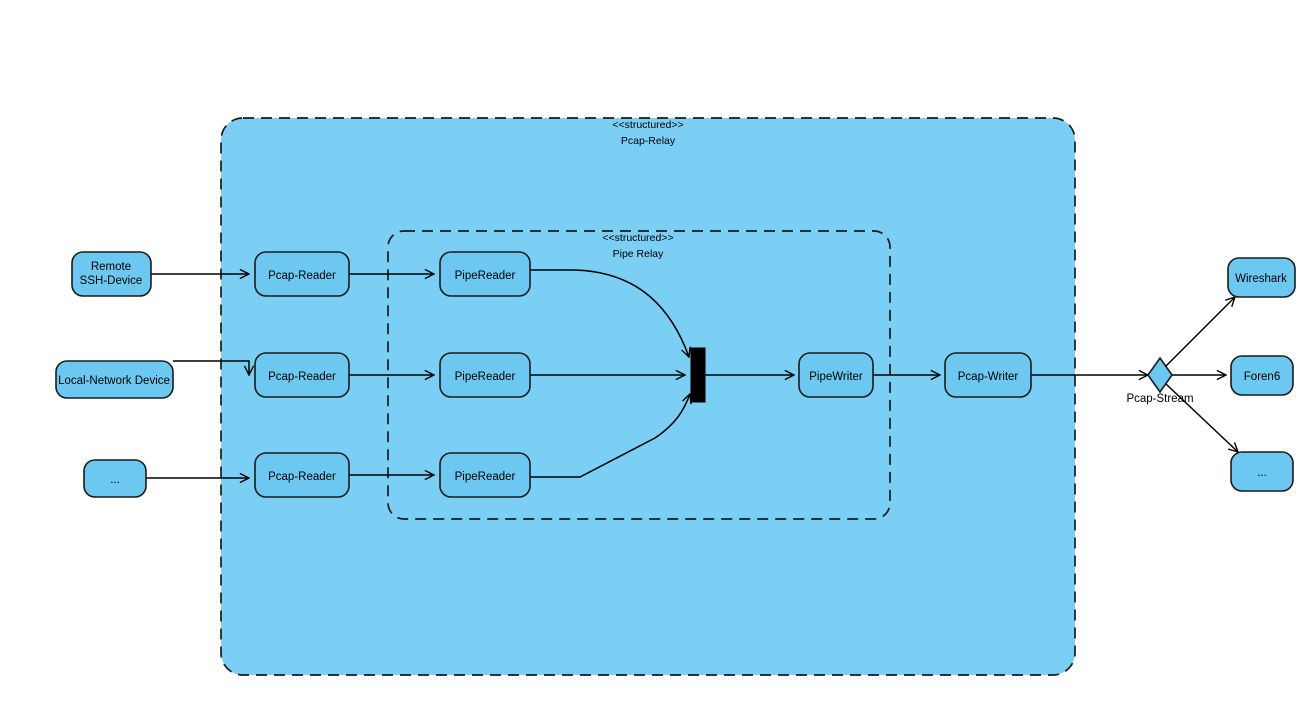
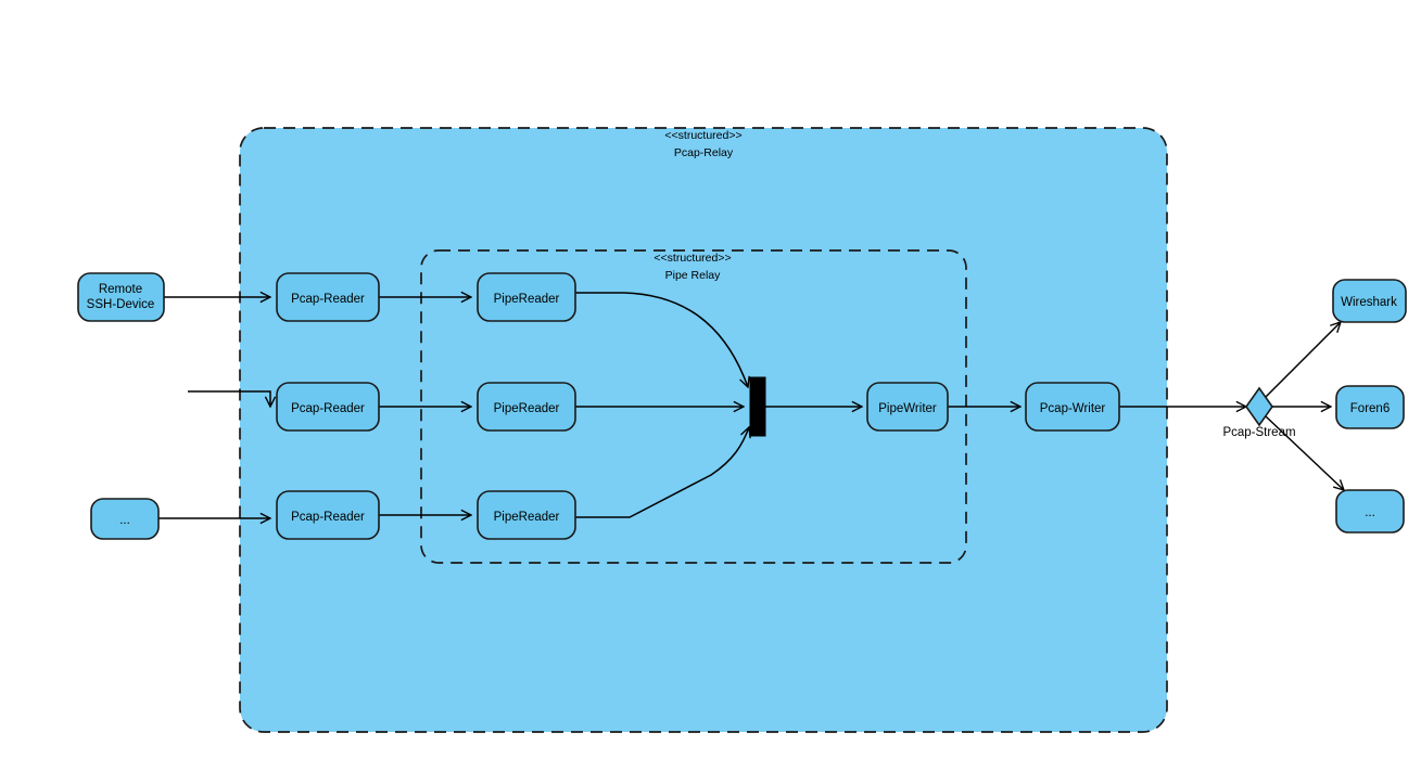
  <<structured>>
  Pcap-Relay
  <<structured>>
  Pipe Relay
  Pcap-Stream
  Remote
  SSH-Device
- Local-Network Device
  ...
  Pcap-Reader
  Pcap-Reader
  Pcap-Reader
  PipeReader
  PipeReader
  PipeReader
  PipeWriter
  Pcap-Writer
  Wireshark
  Foren6
  ...
